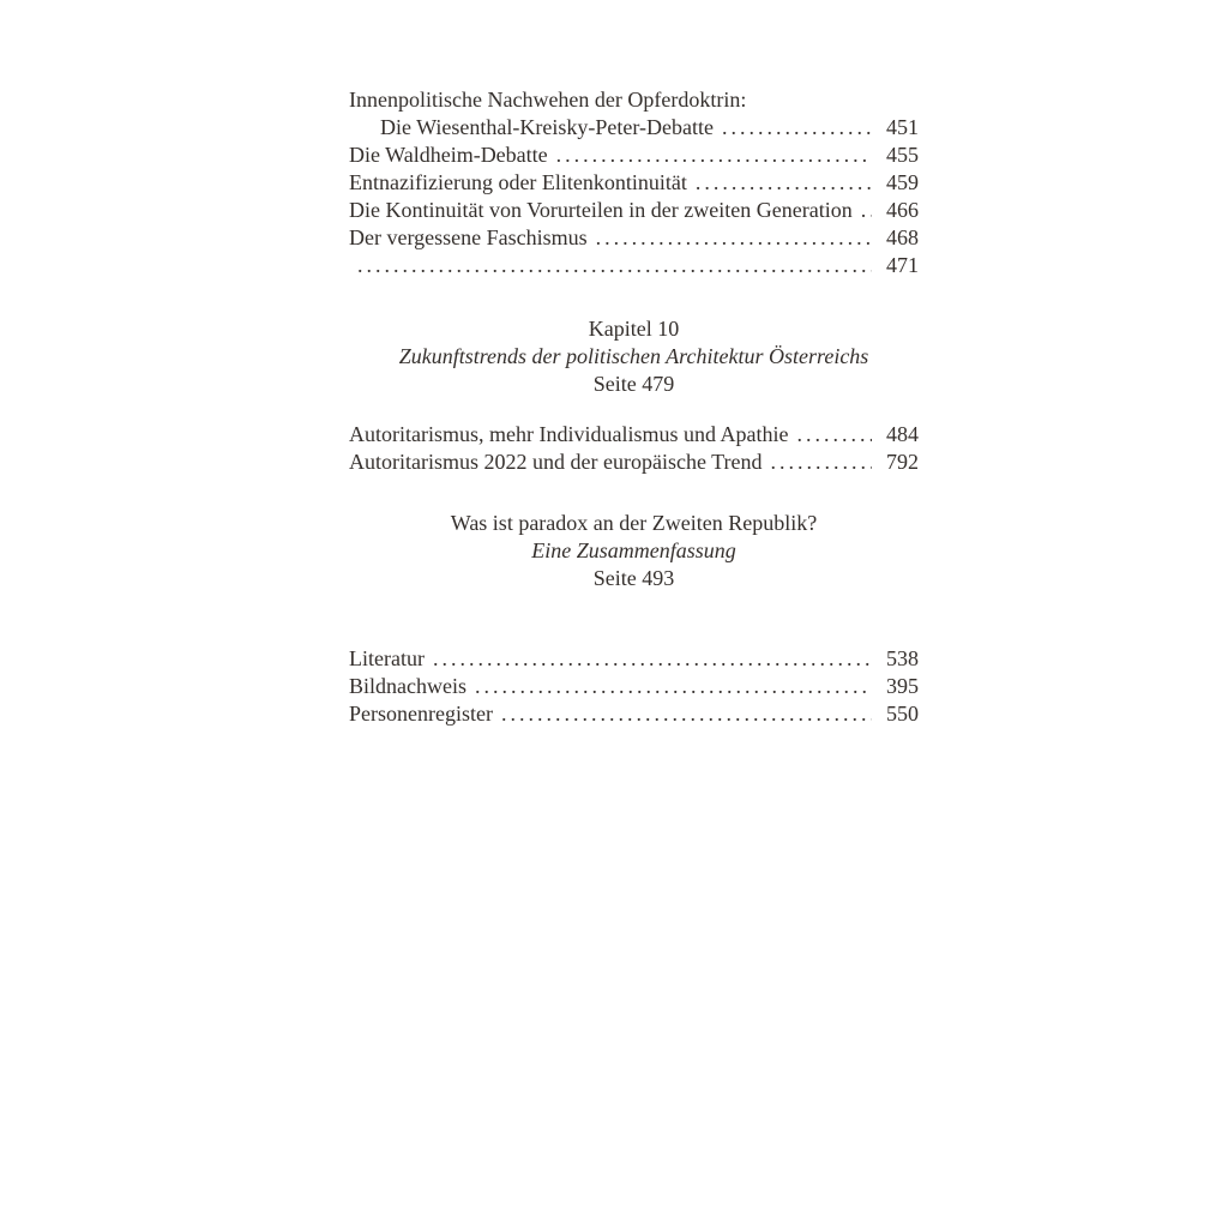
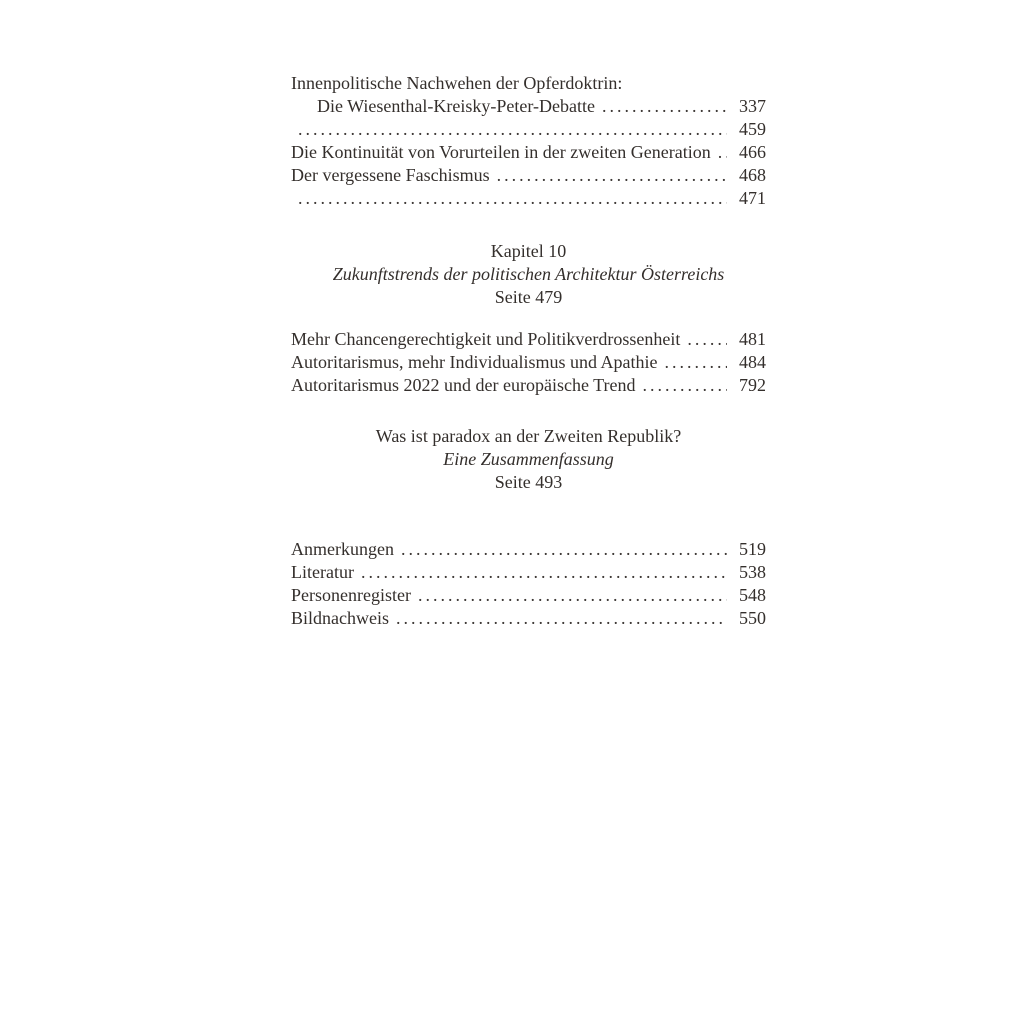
  Innenpolitische Nachwehen der Opferdoktrin:
  Die Wiesenthal-Kreisky-Peter-Debatte
- 451
+ 337
- Die Waldheim-Debatte
- 455
- Entnazifizierung oder Elitenkontinuität
  459
  Die Kontinuität von Vorurteilen in der zweiten Generation
  466
  Der vergessene Faschismus
  468
  471
  Kapitel 10
  Zukunftstrends der politischen Architektur Österreichs
  Seite 479
+ Mehr Chancengerechtigkeit und Politikverdrossenheit
+ 481
  Autoritarismus, mehr Individualismus und Apathie
  484
  Autoritarismus 2022 und der europäische Trend
  792
  Was ist paradox an der Zweiten Republik?
  Eine Zusammenfassung
  Seite 493
+ Anmerkungen
+ 519
  Literatur
  538
- Bildnachweis
+ Personenregister
- 395
+ 548
- Personenregister
+ Bildnachweis
  550
